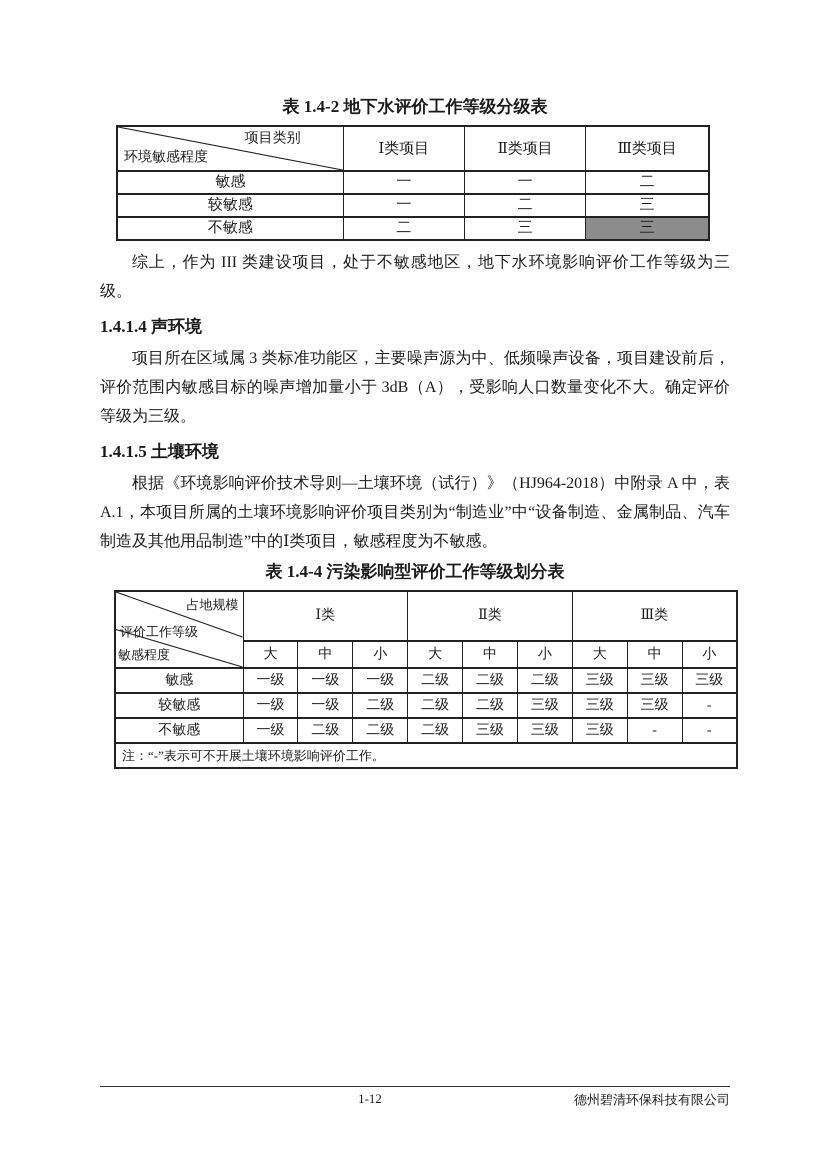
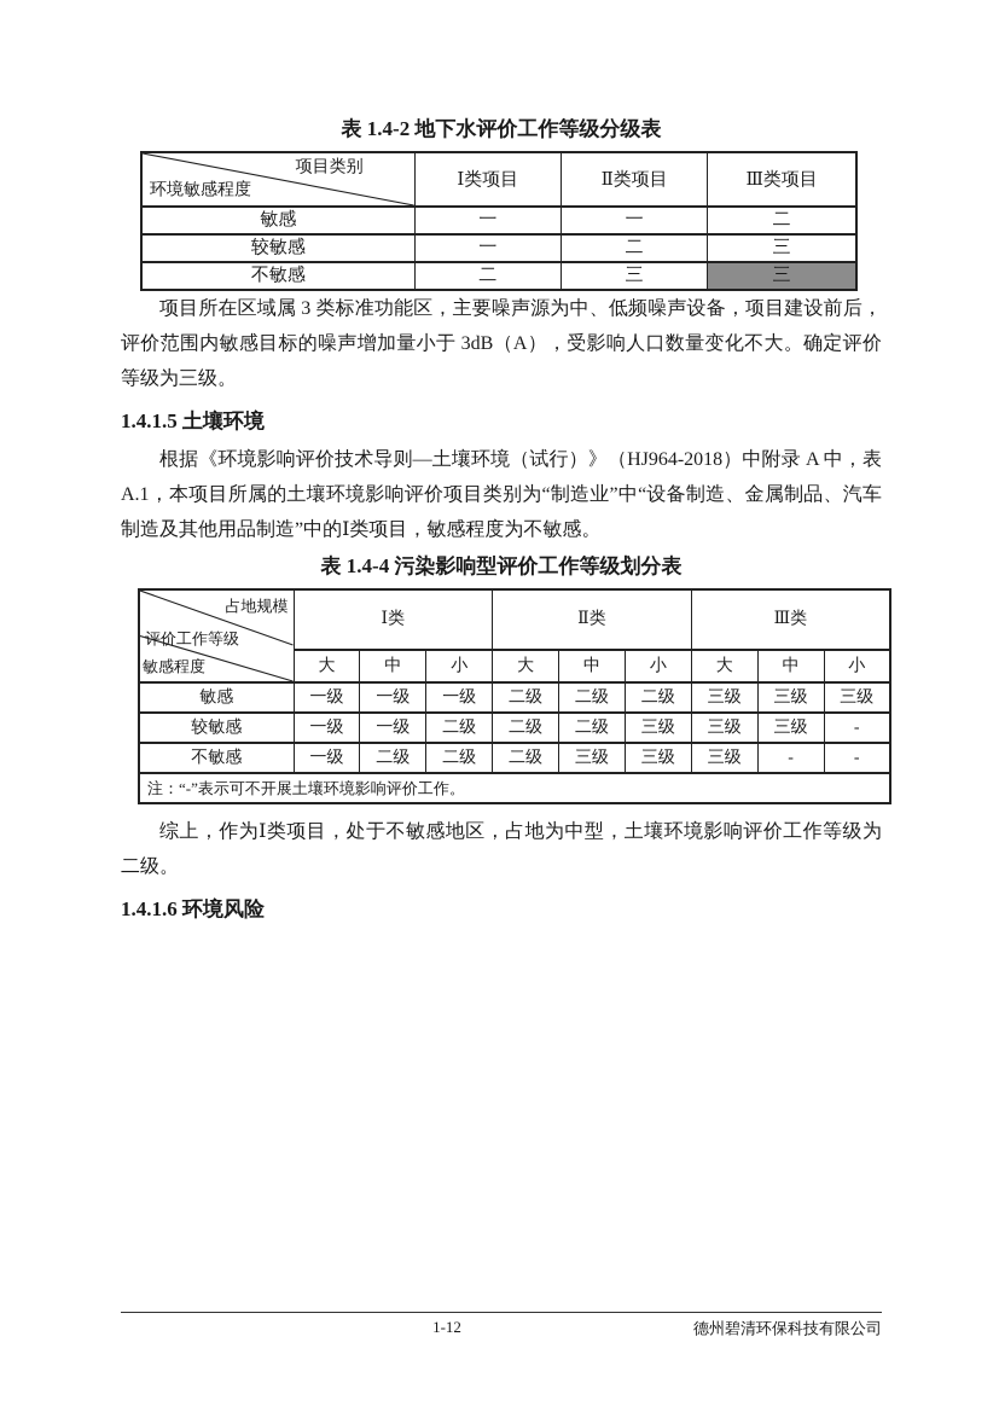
  表 1.4-2 地下水评价工作等级分级表
  项目类别 环境敏感程度	Ⅰ类项目	Ⅱ类项目	Ⅲ类项目
  敏感	一	一	二
  较敏感	一	二	三
  不敏感	二	三	三
- 综上，作为 III 类建设项目，处于不敏感地区，地下水环境影响评价工作等级为三级。
- 1.4.1.4 声环境
  项目所在区域属 3 类标准功能区，主要噪声源为中、低频噪声设备，项目建设前后，评价范围内敏感目标的噪声增加量小于 3dB（A），受影响人口数量变化不大。确定评价等级为三级。
  1.4.1.5 土壤环境
  根据《环境影响评价技术导则—土壤环境（试行）》（HJ964-2018）中附录 A 中，表 A.1，本项目所属的土壤环境影响评价项目类别为“制造业”中“设备制造、金属制品、汽车制造及其他用品制造”中的Ⅰ类项目，敏感程度为不敏感。
  表 1.4-4 污染影响型评价工作等级划分表
  占地规模 评价工作等级 敏感程度	Ⅰ类	Ⅱ类	Ⅲ类
  大	中	小	大	中	小	大	中	小
  敏感	一级	一级	一级	二级	二级	二级	三级	三级	三级
  较敏感	一级	一级	二级	二级	二级	三级	三级	三级	-
  不敏感	一级	二级	二级	二级	三级	三级	三级	-	-
  注：“-”表示可不开展土壤环境影响评价工作。
+ 综上，作为Ⅰ类项目，处于不敏感地区，占地为中型，土壤环境影响评价工作等级为二级。
+ 1.4.1.6 环境风险
  1-12
  德州碧清环保科技有限公司
